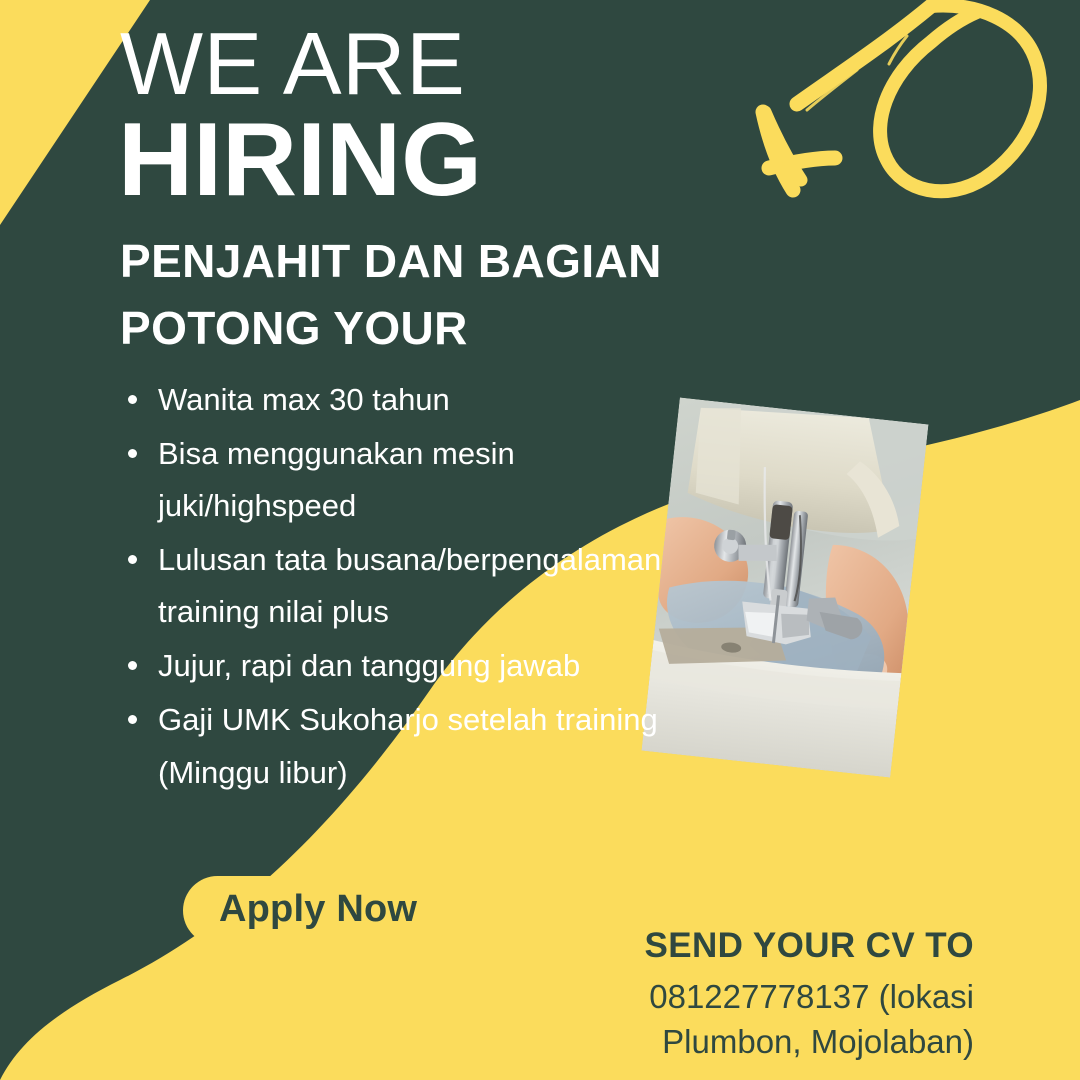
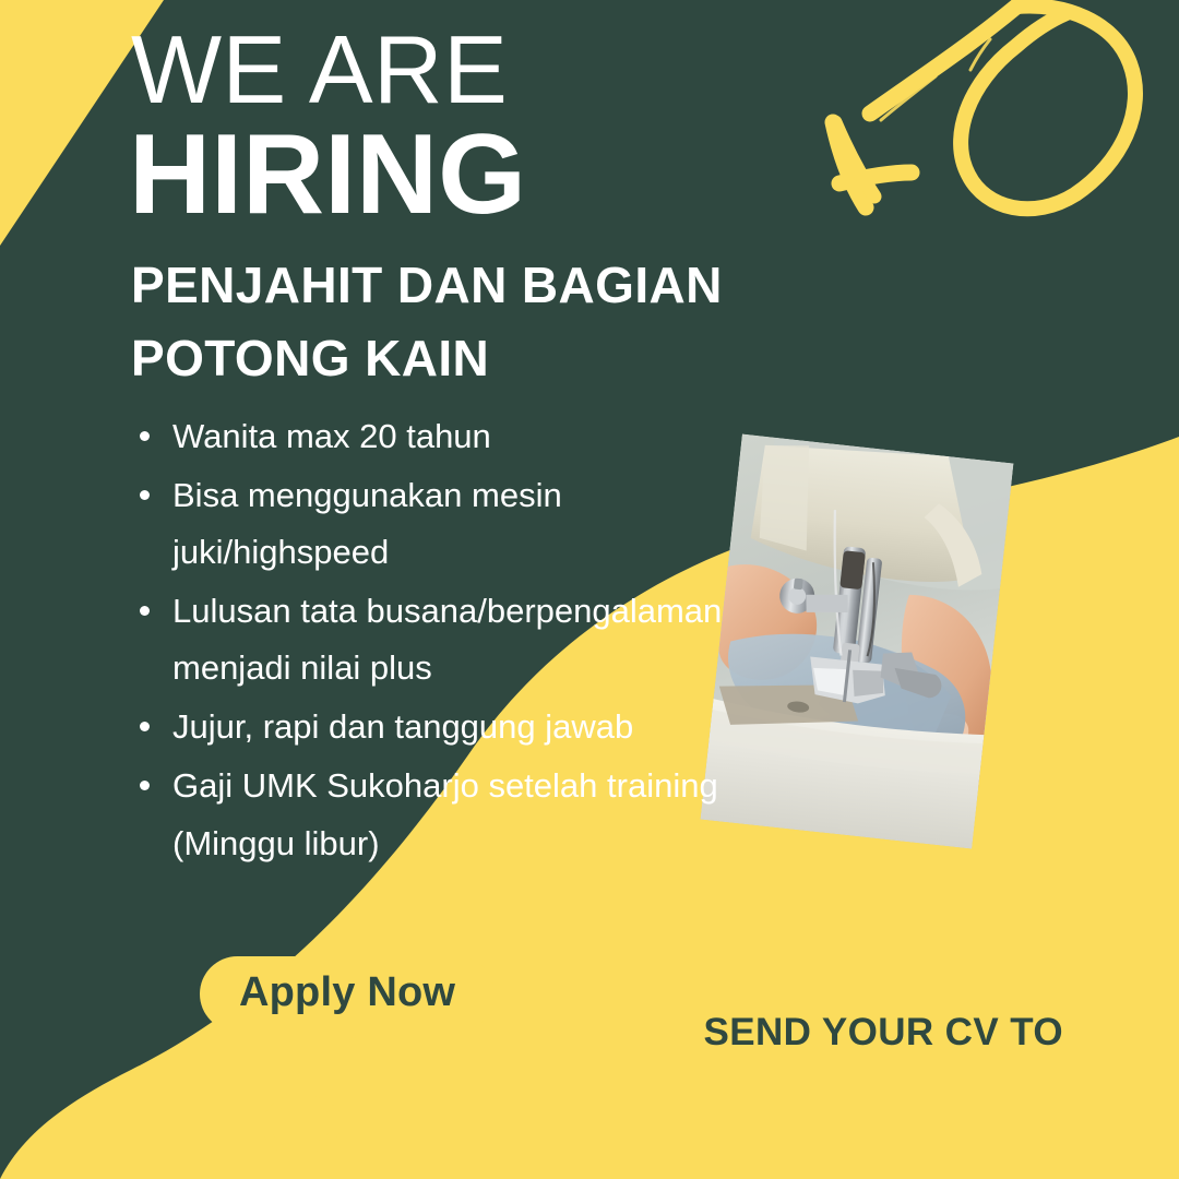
  WE ARE
  HIRING
- PENJAHIT DAN BAGIAN POTONG YOUR
+ PENJAHIT DAN BAGIAN POTONG KAIN
- Wanita max 30 tahun
+ Wanita max 20 tahun
  Bisa menggunakan mesin juki/highspeed
- Lulusan tata busana/berpengalaman training nilai plus
+ Lulusan tata busana/berpengalaman menjadi nilai plus
  Jujur, rapi dan tanggung jawab
  Gaji UMK Sukoharjo setelah training (Minggu libur)
  Apply Now
  SEND YOUR CV TO
- 081227778137 (lokasi Plumbon, Mojolaban)
